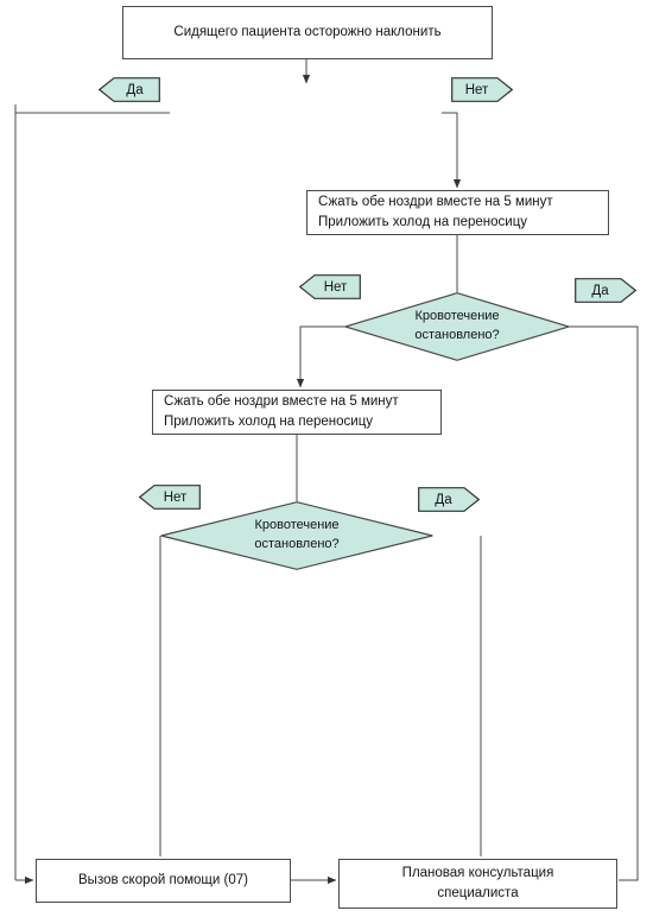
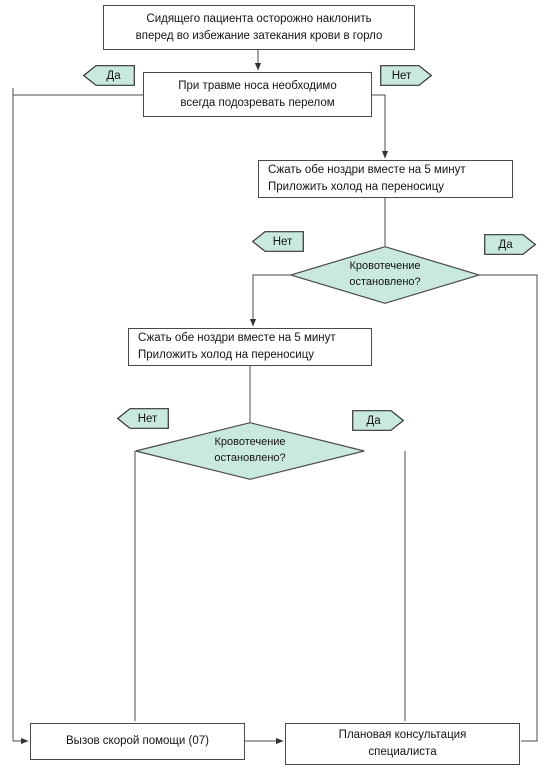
  Сидящего пациента осторожно наклонить
+ вперед во избежание затекания крови в горло
+ При травме носа необходимо
+ всегда подозревать перелом
  Да
  Нет
  Сжать обе ноздри вместе на 5 минут
  Приложить холод на переносицу
  Кровотечение
  остановлено?
  Нет
  Да
  Сжать обе ноздри вместе на 5 минут
  Приложить холод на переносицу
  Кровотечение
  остановлено?
  Нет
  Да
  Вызов скорой помощи (07)
  Плановая консультация
  специалиста
